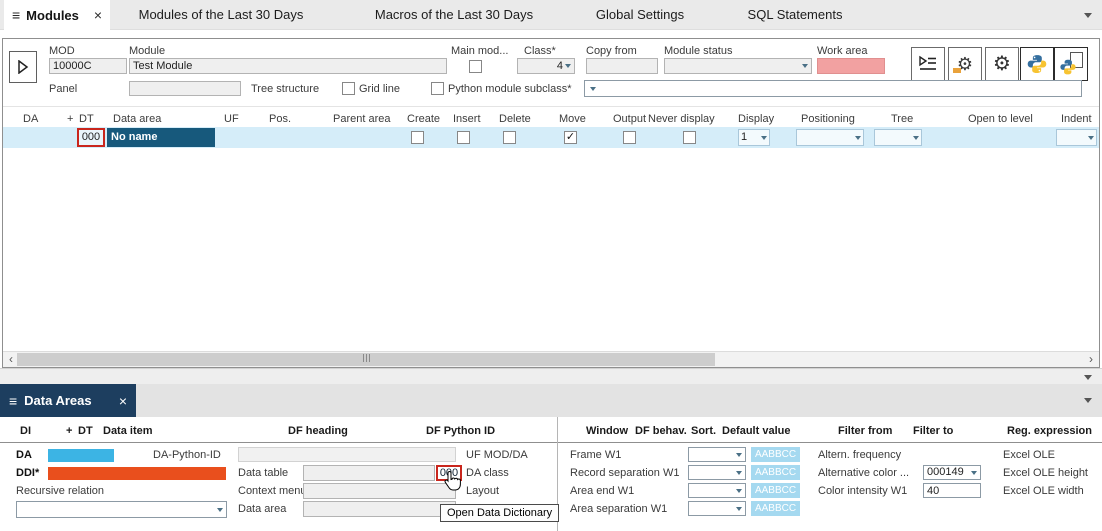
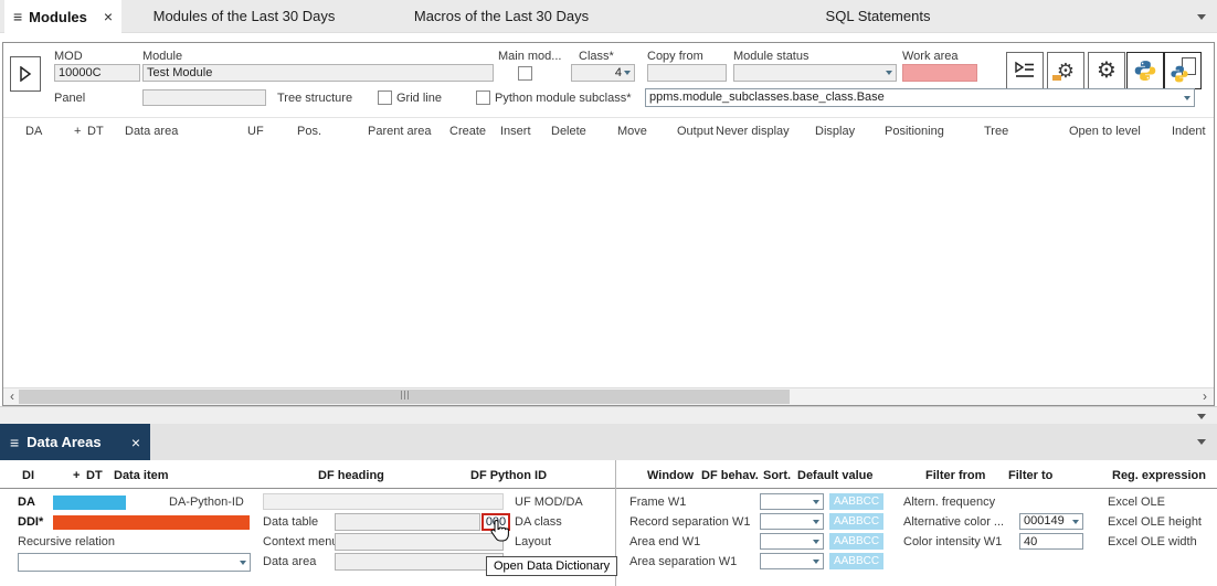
  ≡
  Modules
  ×
  Modules of the Last 30 Days
  Macros of the Last 30 Days
- Global Settings
  SQL Statements
  MOD
  Module
  Main mod...
  Class*
  Copy from
  Module status
  Work area
  10000C
  Test Module
  4
  ⚙
  ⚙
  Panel
  Tree structure
  Grid line
  Python module subclass*
+ ppms.module_subclasses.base_class.Base
  DA
  +
  DT
  Data area
  UF
  Pos.
  Parent area
  Create
  Insert
  Delete
  Move
  Output
  Never display
  Display
  Positioning
  Tree
  Open to level
  Indent
- 000
- No name
- ✓
- 1
  ‹
  ›
  ≡
  Data Areas
  ×
  DI
  +
  DT
  Data item
  DF heading
  DF Python ID
  Window
  DF behav.
  Sort.
  Default value
  Filter from
  Filter to
  Reg. expression
  DA
  DA-Python-ID
  UF MOD/DA
  DDI*
  Data table
  DA class
  Recursive relation
  Context men
  Layout
  Data area
  Frame W1
  AABBCC
  Altern. frequency
  Excel OLE
  Record separation W1
  AABBCC
  Alternative color ...
  000149
  Excel OLE height
  Area end W1
  AABBCC
  Color intensity W1
  40
  Excel OLE width
  Area separation W1
  AABBCC
  Open Data Dictionary
